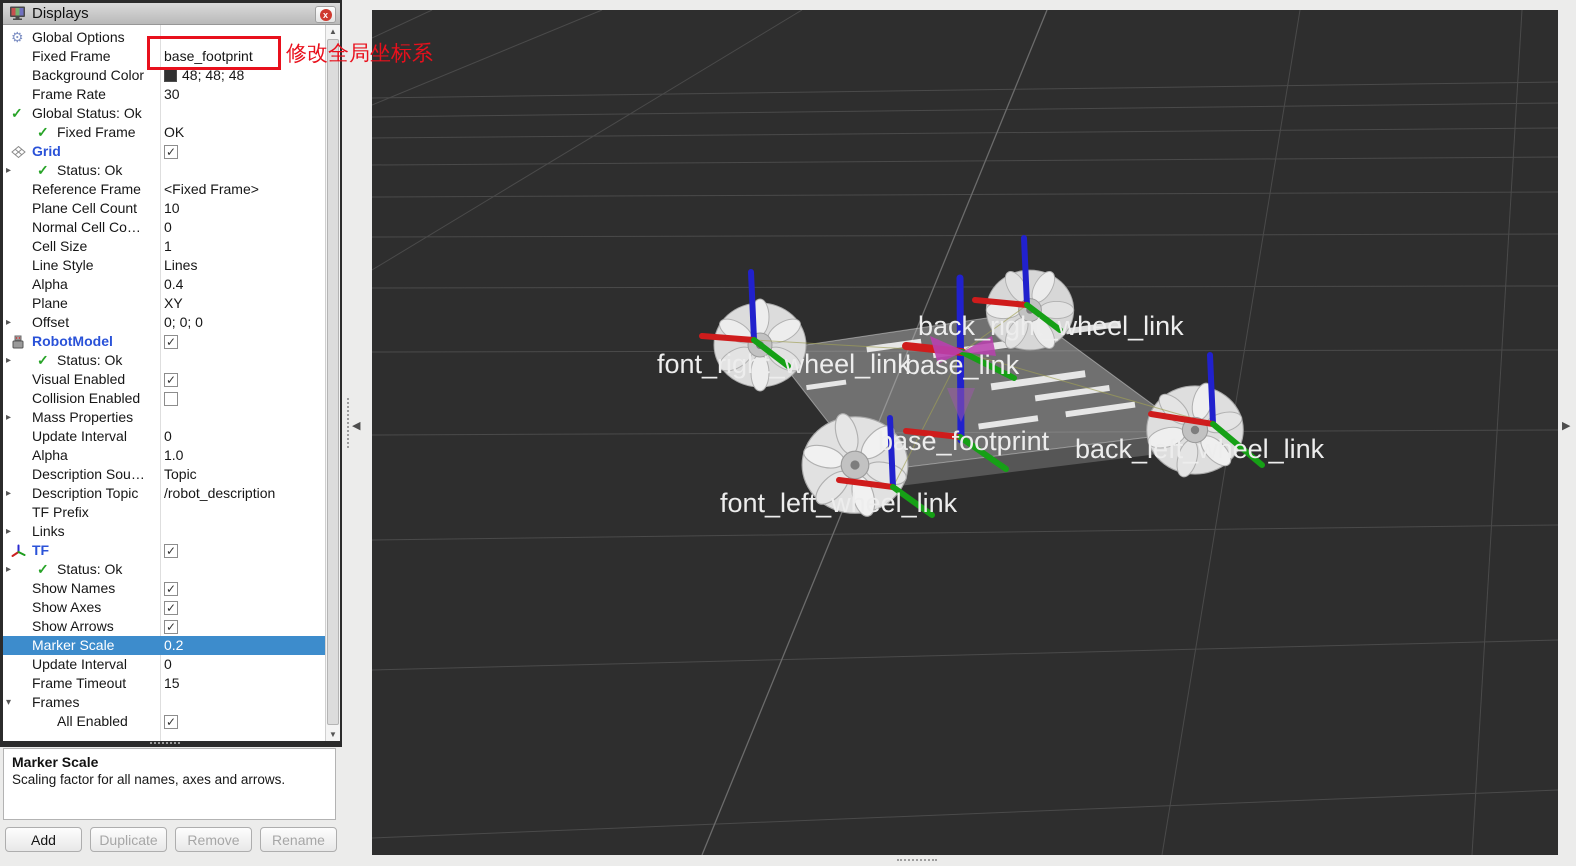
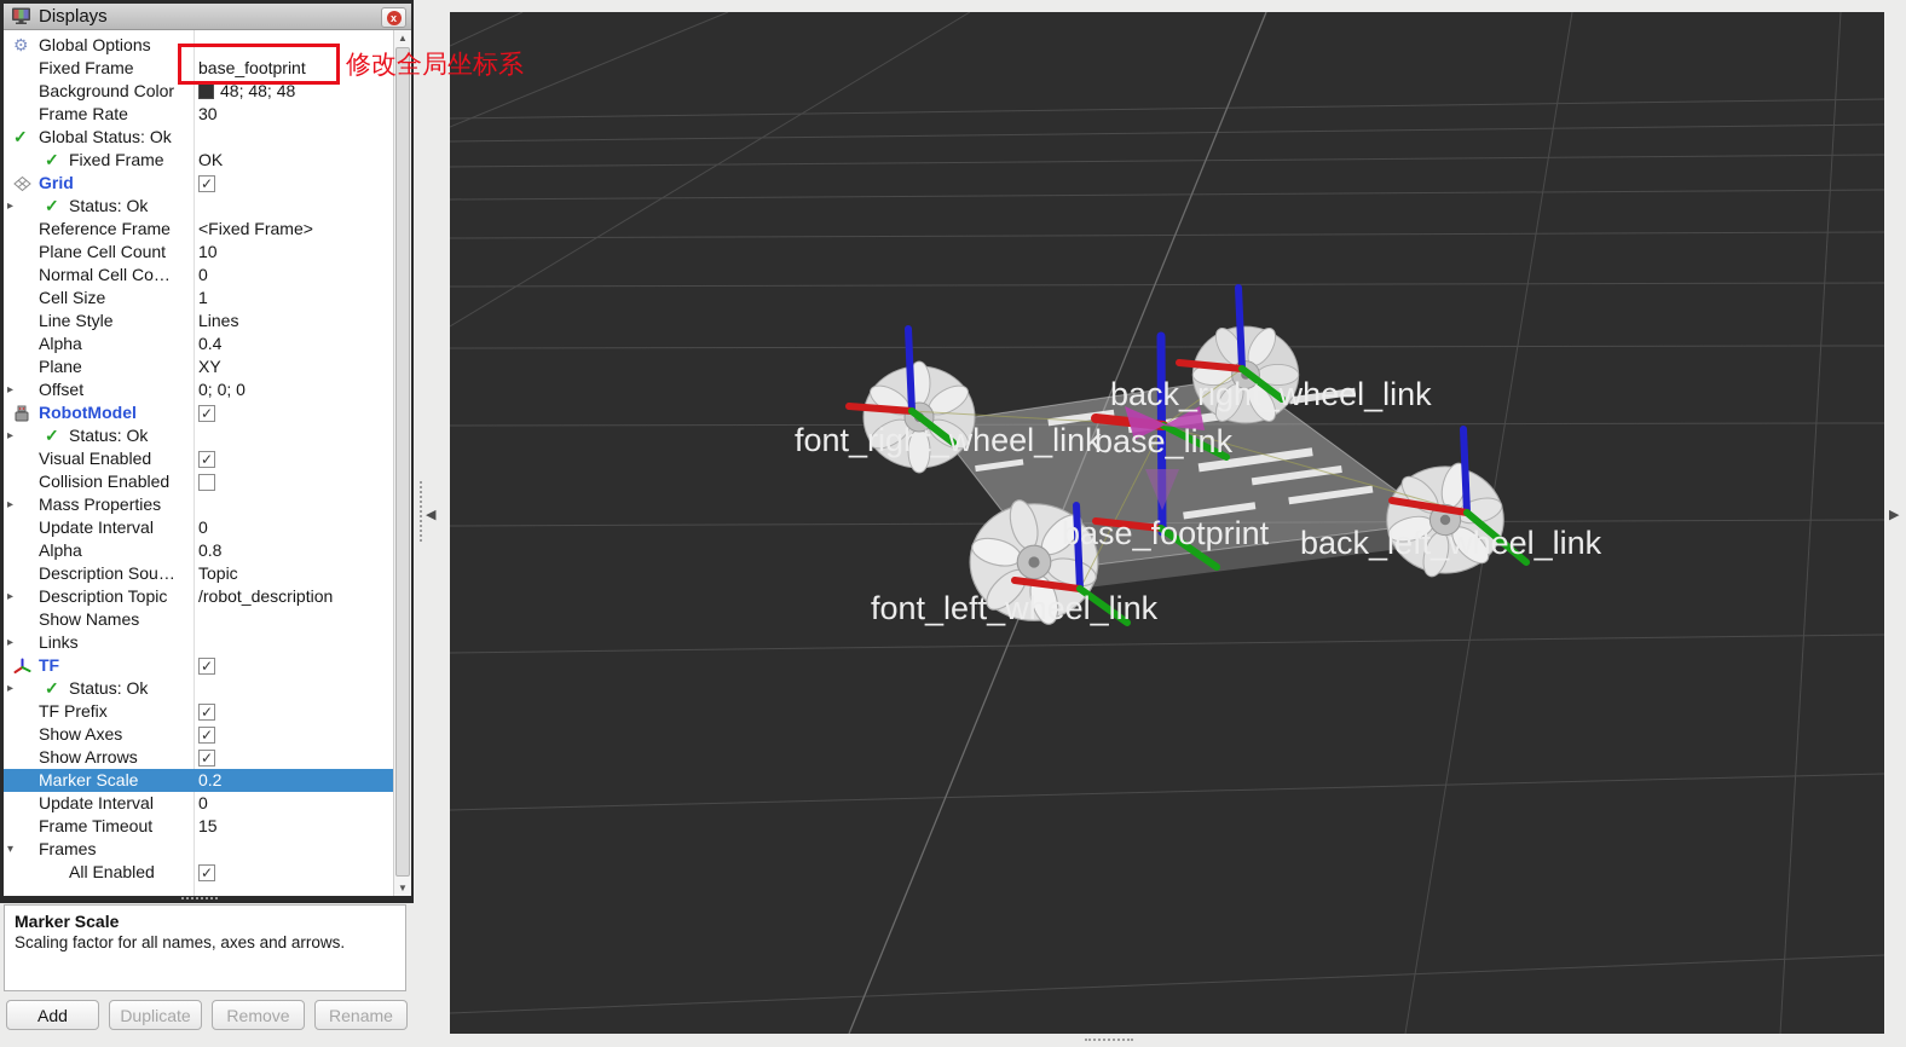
  Displays
  x
  ⚙
  Global Options
  Fixed Frame
  base_footprint
  Background Color
  48; 48; 48
  Frame Rate
  30
  ✓
  Global Status: Ok
  ✓
  Fixed Frame
  OK
  Grid
  ✓
  ▸
  ✓
  Status: Ok
  Reference Frame
  <Fixed Frame>
  Plane Cell Count
  10
  Normal Cell Co…
  0
  Cell Size
  1
  Line Style
  Lines
  Alpha
  0.4
  Plane
  XY
  ▸
  Offset
  0; 0; 0
  RobotModel
  ✓
  ▸
  ✓
  Status: Ok
  Visual Enabled
  ✓
  Collision Enabled
  ▸
  Mass Properties
  Update Interval
  0
  Alpha
- 1.0
+ 0.8
  Description Sou…
  Topic
  ▸
  Description Topic
  /robot_description
- TF Prefix
+ Show Names
  ▸
  Links
  TF
  ✓
  ▸
  ✓
  Status: Ok
- Show Names
+ TF Prefix
  ✓
  Show Axes
  ✓
  Show Arrows
  ✓
  Marker Scale
  0.2
  Update Interval
  0
  Frame Timeout
  15
  ▾
  Frames
  All Enabled
  ✓
  ▲
  ▼
  Marker Scale
  Scaling factor for all names, axes and arrows.
  Add
  Duplicate
  Remove
  Rename
  ◀
  ▶
  font_right_wheel_link
  back_right_wheel_link
  base_link
  base_footprint
  font_left_wheel_link
  back_left_wheel_link
  修改全局坐标系
